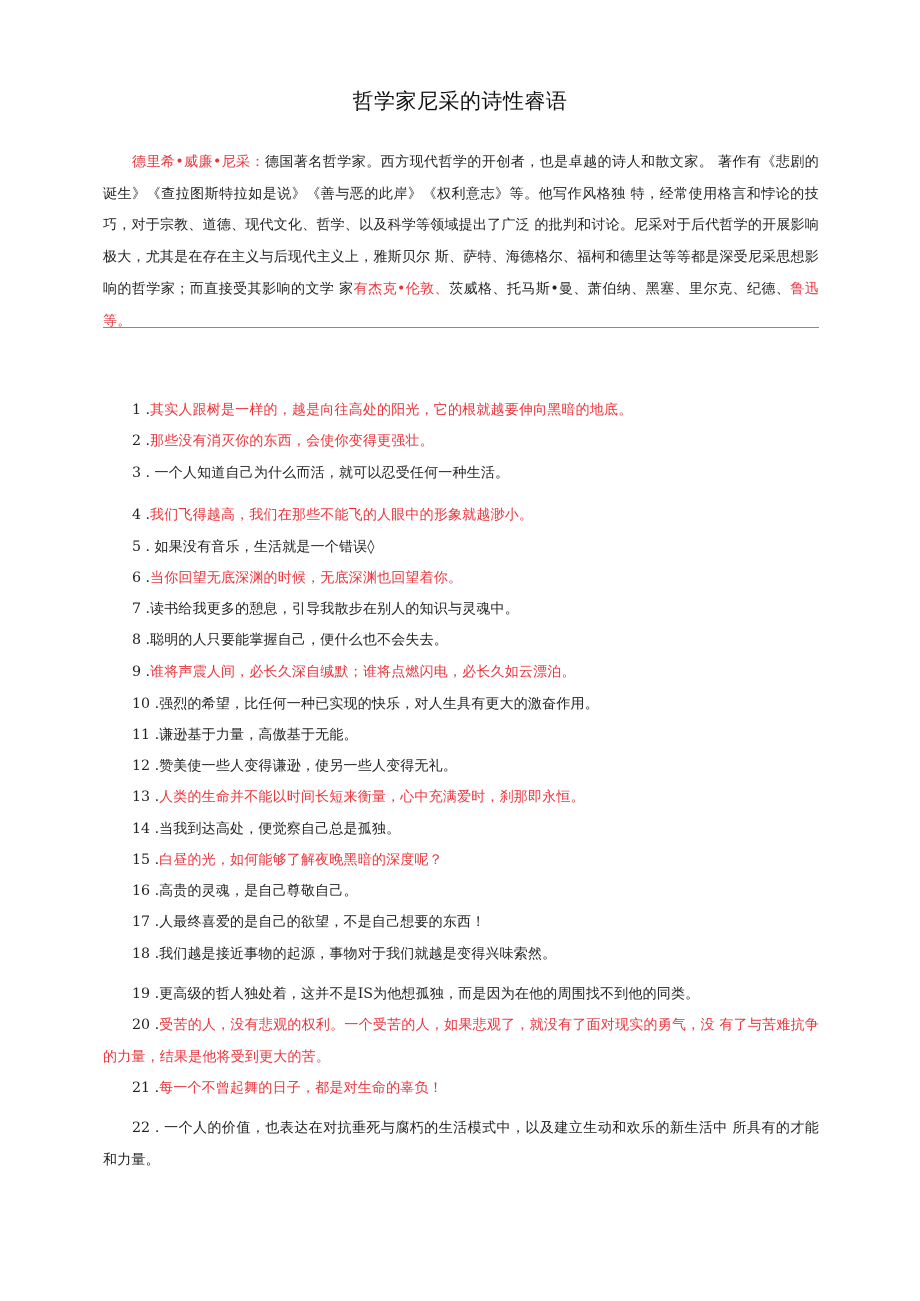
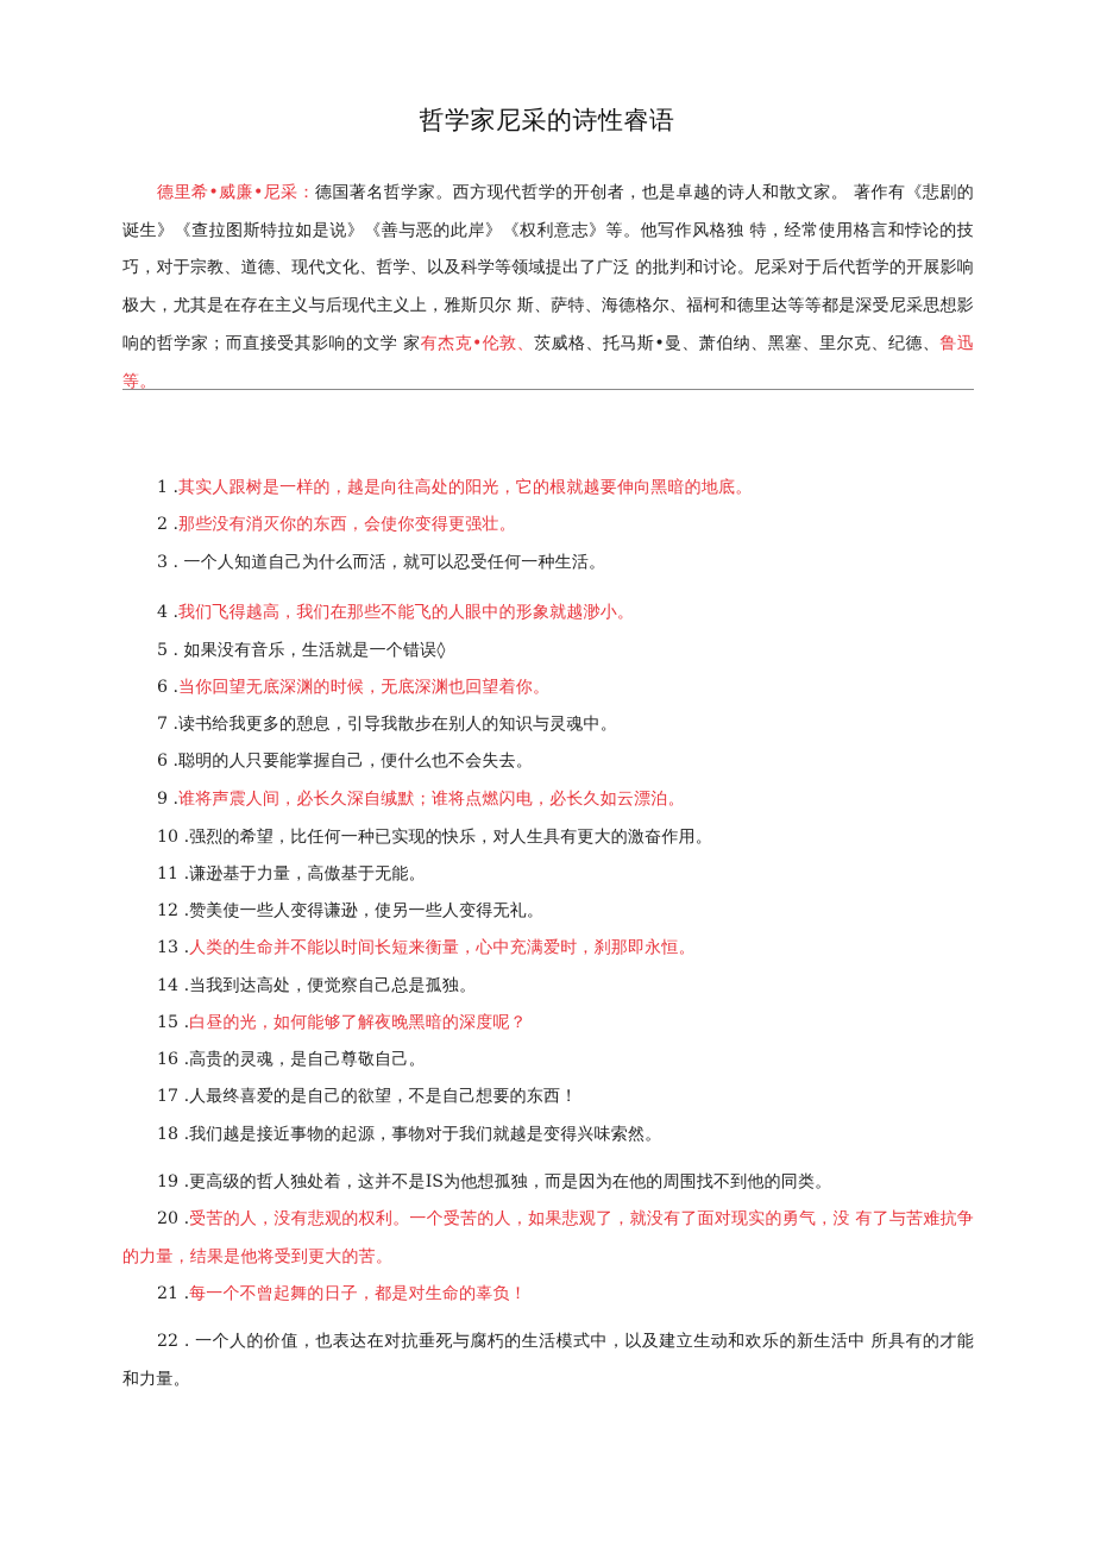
  哲学家尼采的诗性睿语
  德里希•威廉•尼采：德国著名哲学家。西方现代哲学的开创者，也是卓越的诗人和散文家。 著作有《悲剧的诞生》《查拉图斯特拉如是说》《善与恶的此岸》《权利意志》等。他写作风格独 特，经常使用格言和悖论的技巧，对于宗教、道德、现代文化、哲学、以及科学等领域提出了广泛 的批判和讨论。尼采对于后代哲学的开展影响极大，尤其是在存在主义与后现代主义上，雅斯贝尔 斯、萨特、海德格尔、福柯和德里达等等都是深受尼采思想影响的哲学家；而直接受其影响的文学 家有杰克•伦敦、茨威格、托马斯•曼、萧伯纳、黑塞、里尔克、纪德、鲁迅等。
  1 .其实人跟树是一样的，越是向往高处的阳光，它的根就越要伸向黑暗的地底。
  2 .那些没有消灭你的东西，会使你变得更强壮。
  3 . 一个人知道自己为什么而活，就可以忍受任何一种生活。
  4 .我们飞得越高，我们在那些不能飞的人眼中的形象就越渺小。
  5 . 如果没有音乐，生活就是一个错误◊
  6 .当你回望无底深渊的时候，无底深渊也回望着你。
  7 .读书给我更多的憩息，引导我散步在别人的知识与灵魂中。
- 8 .聪明的人只要能掌握自己，便什么也不会失去。
+ 6 .聪明的人只要能掌握自己，便什么也不会失去。
  9 .谁将声震人间，必长久深自缄默；谁将点燃闪电，必长久如云漂泊。
  10 .强烈的希望，比任何一种已实现的快乐，对人生具有更大的激奋作用。
  11 .谦逊基于力量，高傲基于无能。
  12 .赞美使一些人变得谦逊，使另一些人变得无礼。
  13 .人类的生命并不能以时间长短来衡量，心中充满爱时，刹那即永恒。
  14 .当我到达高处，便觉察自己总是孤独。
  15 .白昼的光，如何能够了解夜晚黑暗的深度呢？
  16 .高贵的灵魂，是自己尊敬自己。
  17 .人最终喜爱的是自己的欲望，不是自己想要的东西！
  18 .我们越是接近事物的起源，事物对于我们就越是变得兴味索然。
  19 .更高级的哲人独处着，这并不是IS为他想孤独，而是因为在他的周围找不到他的同类。
  20 .受苦的人，没有悲观的权利。一个受苦的人，如果悲观了，就没有了面对现实的勇气，没 有了与苦难抗争的力量，结果是他将受到更大的苦。
  21 .每一个不曾起舞的日子，都是对生命的辜负！
  22 . 一个人的价值，也表达在对抗垂死与腐朽的生活模式中，以及建立生动和欢乐的新生活中 所具有的才能和力量。
